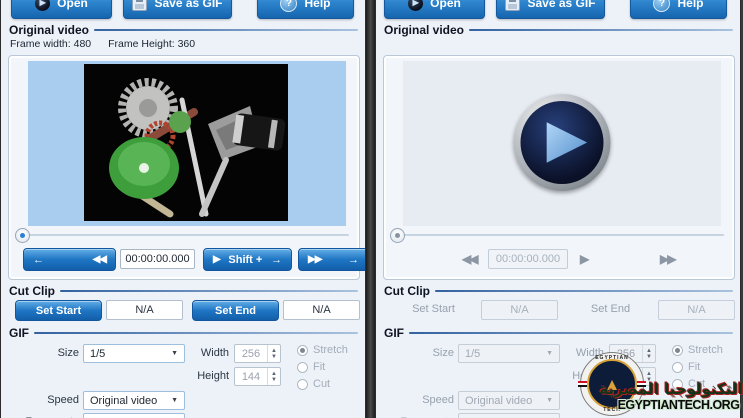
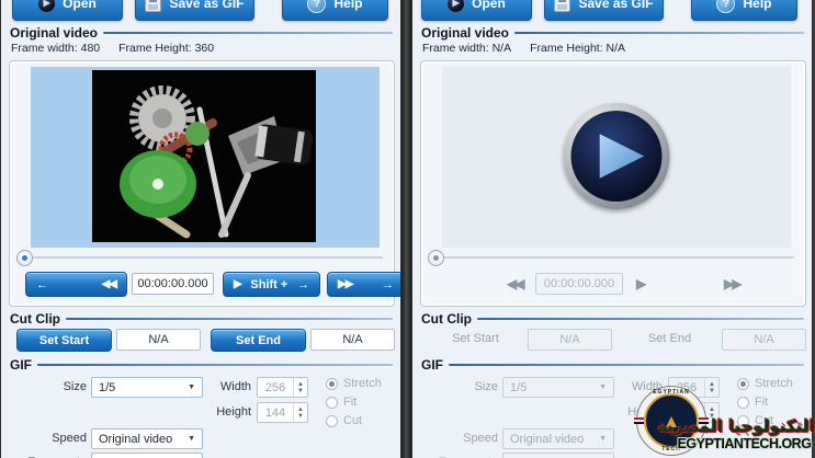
  ▶
  Open
  Save as GIF
  ?
  Help
  Original video
  Frame width: 480
  Frame Height: 360
  ←
  ◀◀
  00:00:00.000
  ▶
  Shift +
  →
  ▶▶
  →
  Cut Clip
  Set Start
  N/A
  Set End
  N/A
  GIF
  Size
  1/5
  Width
  256
  Height
  144
  Stretch
  Fit
  Cut
  Speed
  Original video
  ▶
  Open
  Save as GIF
  ?
  Help
  Original video
+ Frame width: N/A
+ Frame Height: N/A
  ◀◀
  00:00:00.000
  ▶
  ▶▶
  Cut Clip
  Set Start
  N/A
  Set End
  N/A
  GIF
  Size
  1/5
  Widt
  Stretch
  Fit
  Cut
  Speed
  Original video
  ▲
  التكنولوجيا المصرية
  EGYPTIANTECH.ORG
